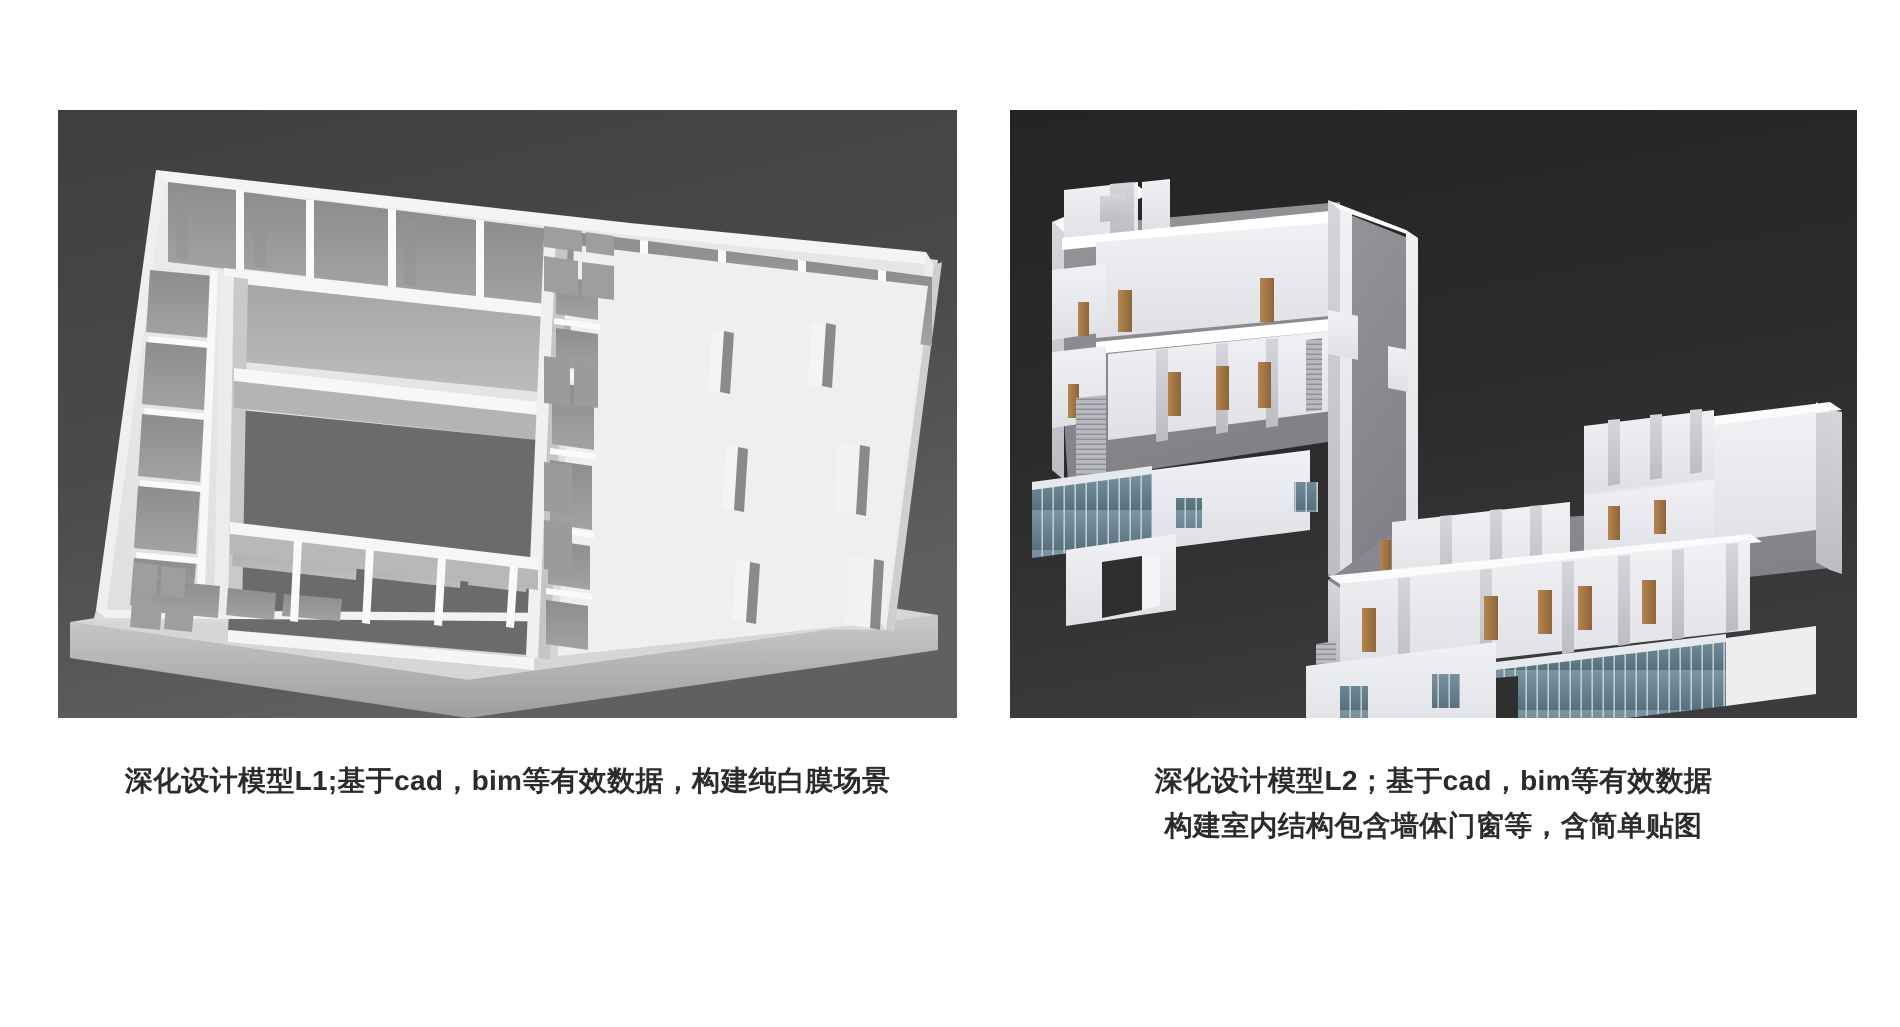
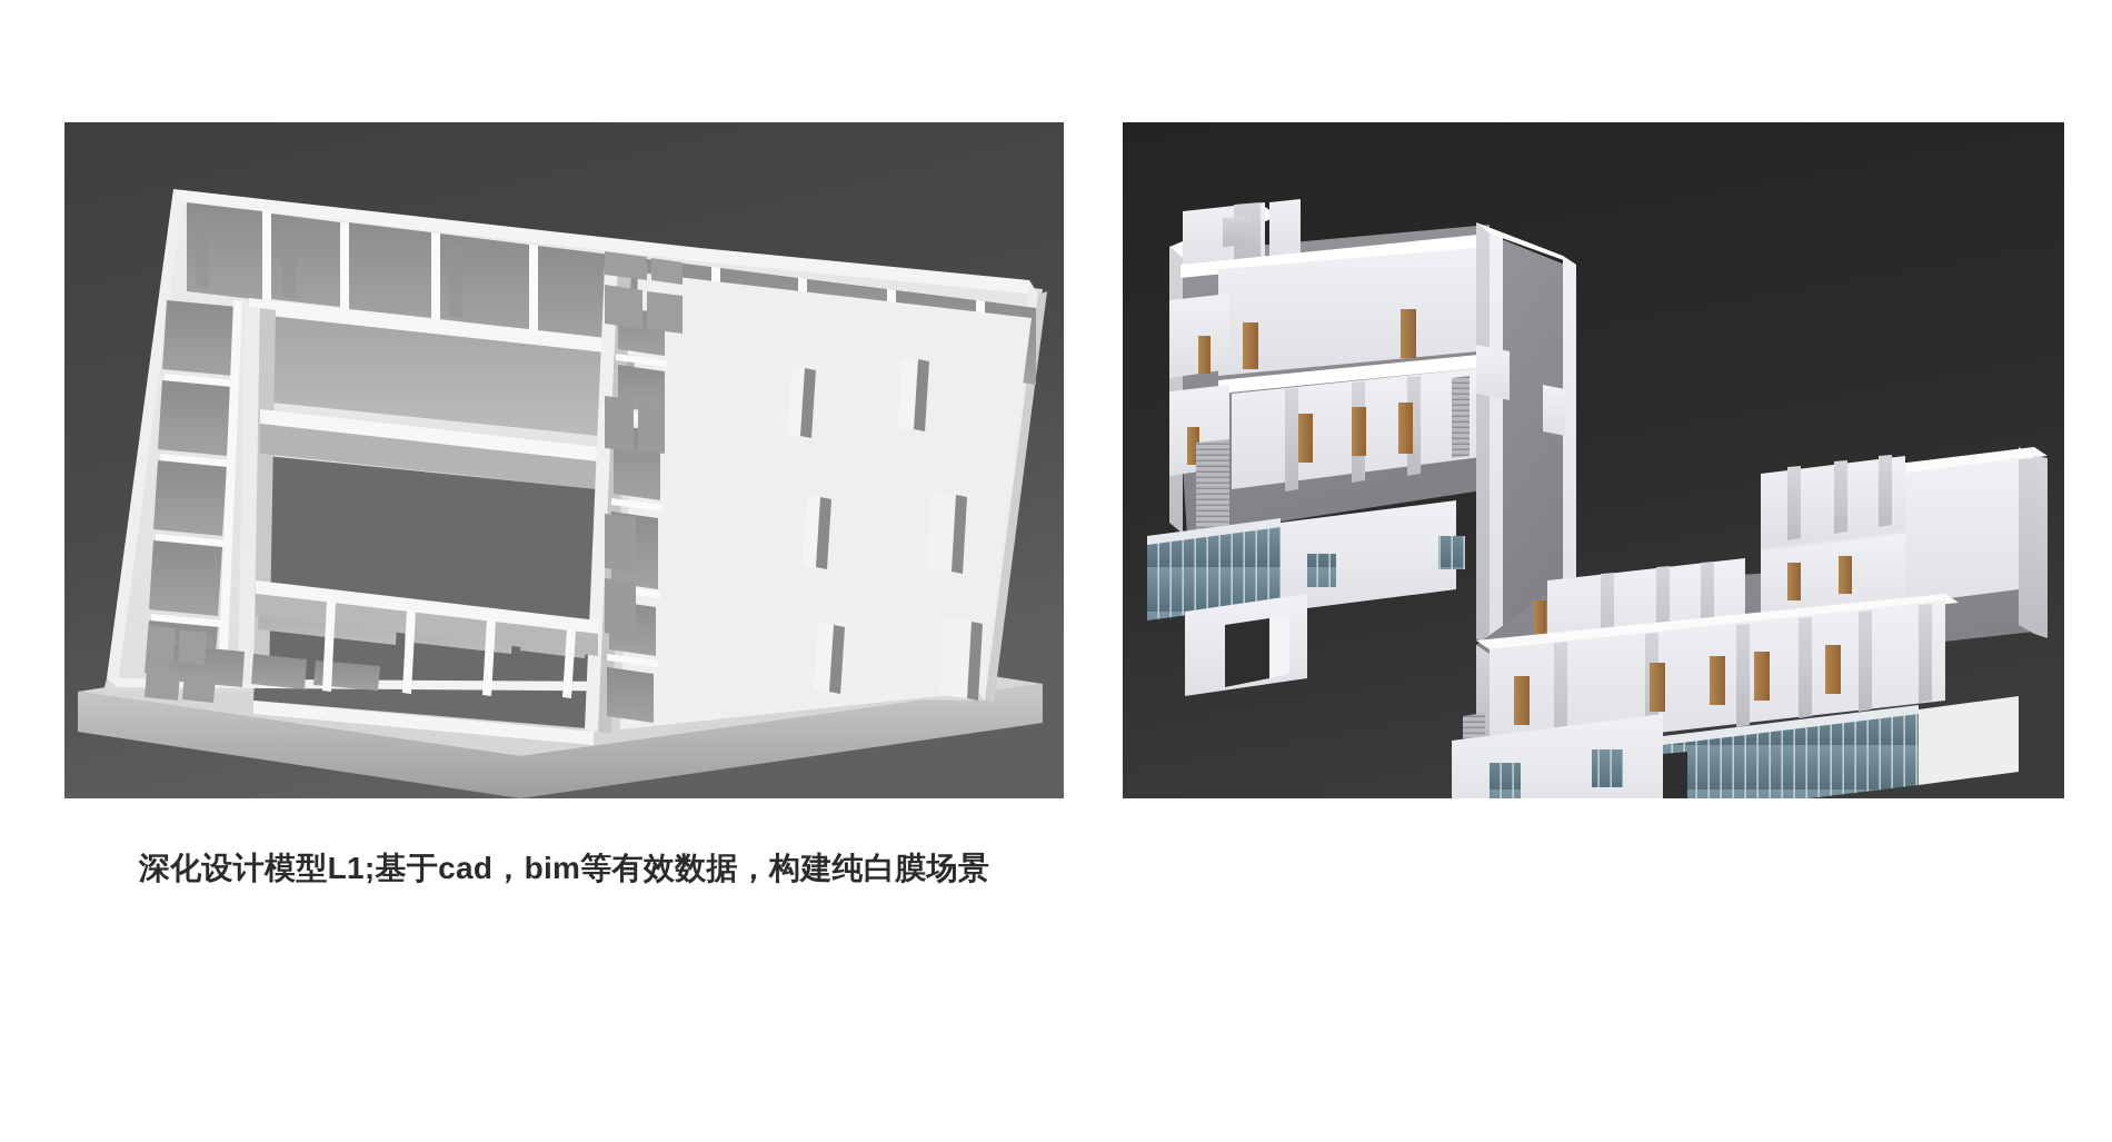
  深化设计模型L1;基于cad，bim等有效数据，构建纯白膜场景
- 深化设计模型L2；基于cad，bim等有效数据
- 构建室内结构包含墙体门窗等，含简单贴图
